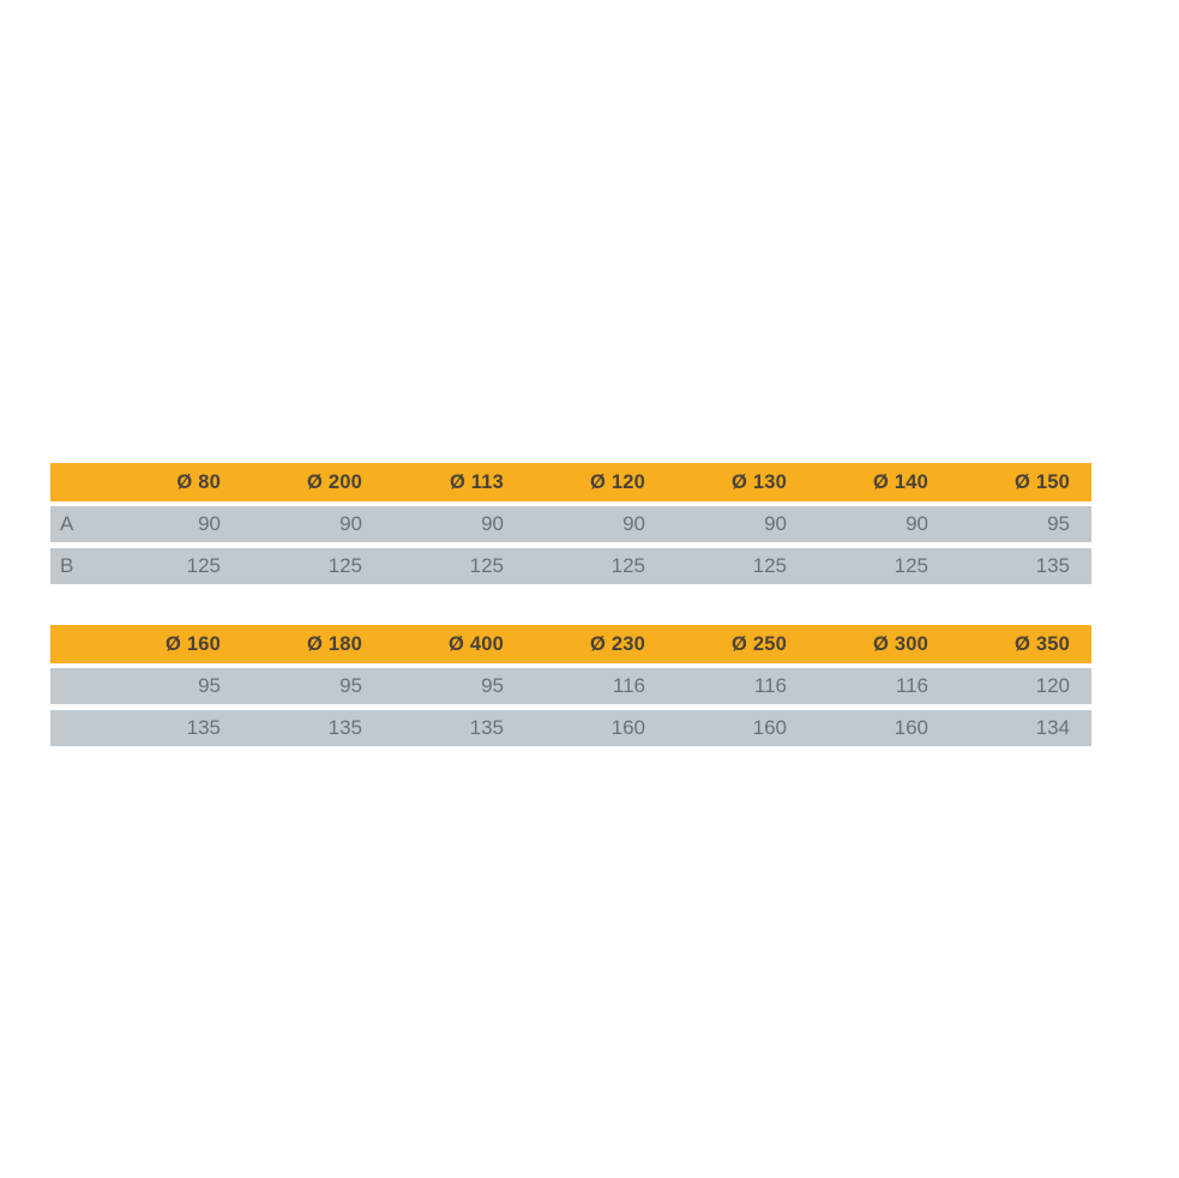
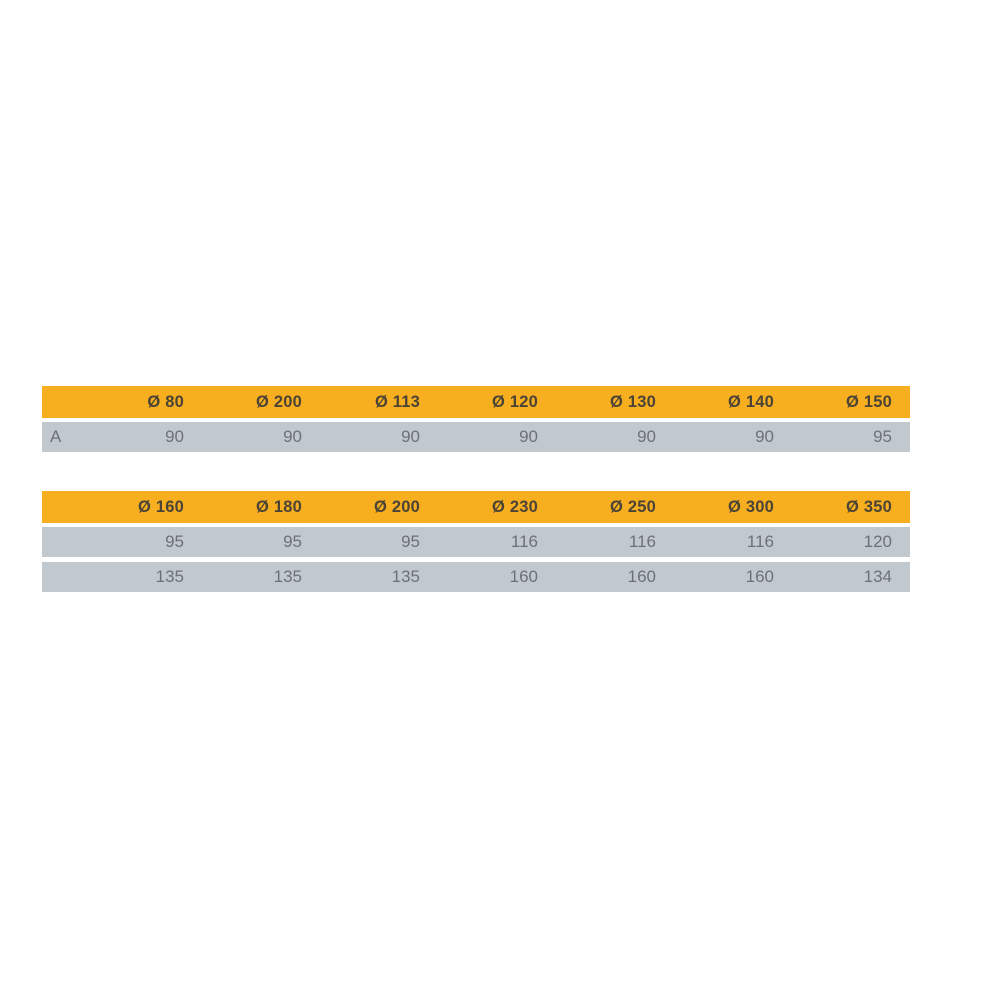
  	Ø 80	Ø 200	Ø 113	Ø 120	Ø 130	Ø 140	Ø 150
  A	90	90	90	90	90	90	95
- B	125	125	125	125	125	125	135
- 	Ø 160	Ø 180	Ø 400	Ø 230	Ø 250	Ø 300	Ø 350
+ 	Ø 160	Ø 180	Ø 200	Ø 230	Ø 250	Ø 300	Ø 350
  	95	95	95	116	116	116	120
  	135	135	135	160	160	160	134
